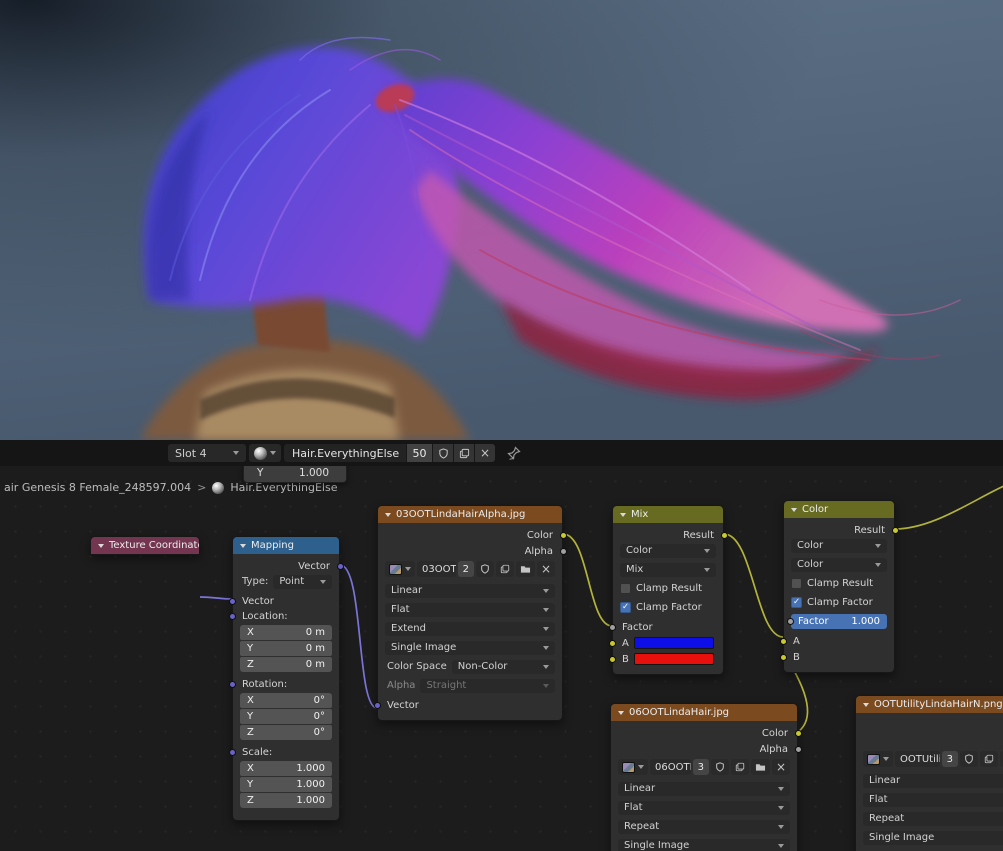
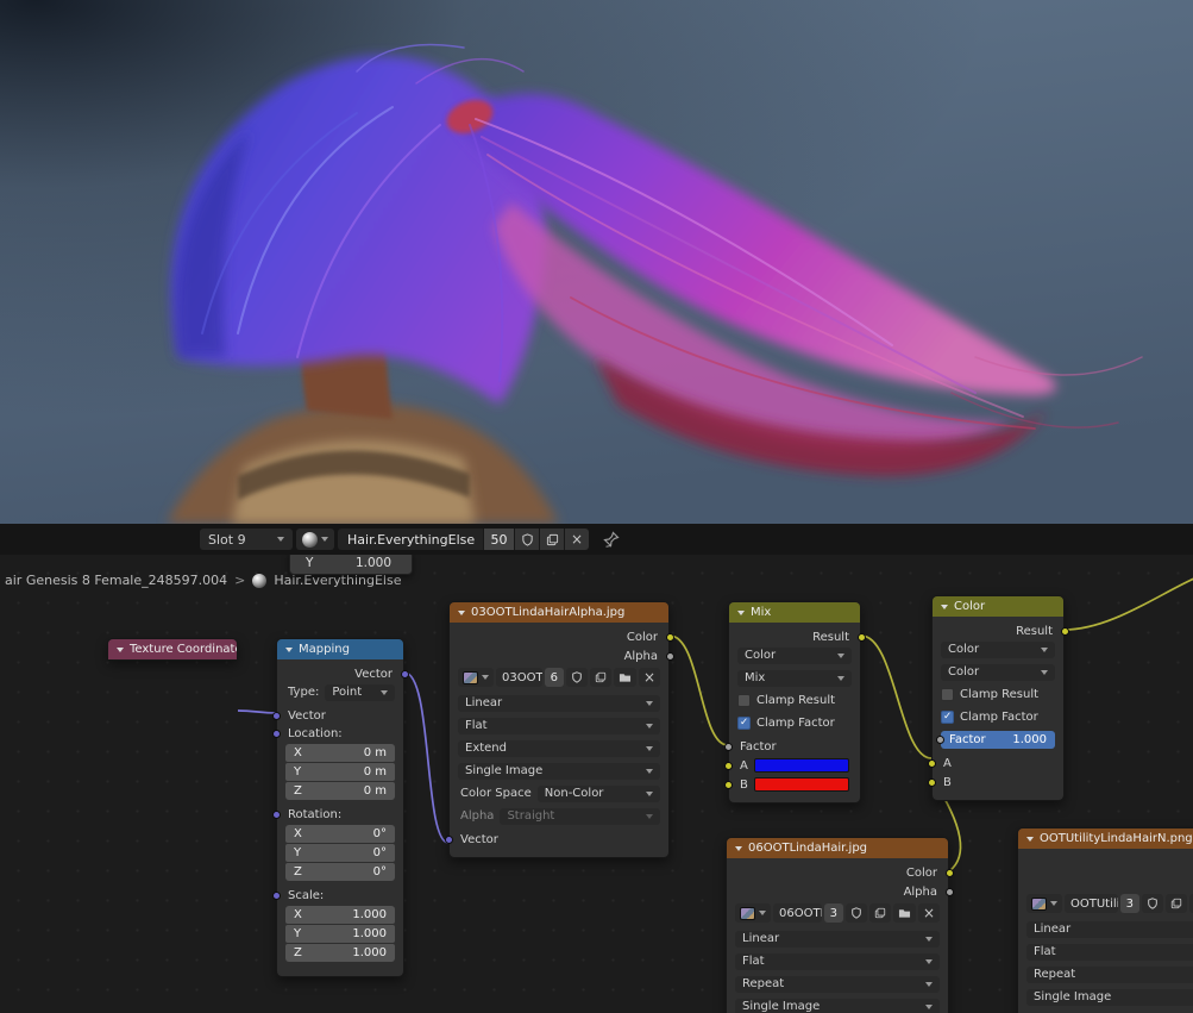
- Slot 4
+ Slot 9
  Hair.EverythingElse
  50
  ×
  air Genesis 8 Female_248597.004
  >
  Hair.EverythingElse
  Y
  1.000
  Texture Coordinat
  Mapping
  Vector
  Type:
  Point
  Vector
  Location:
  X
  0 m
  Y
  0 m
  Z
  0 m
  Rotation:
  X
  0°
  Y
  0°
  Z
  0°
  Scale:
  X
  1.000
  Y
  1.000
  Z
  1.000
  03OOTLindaHairAlpha.jpg
  Color
  Alpha
- 2
+ 6
  ×
  Linear
  Flat
  Extend
  Single Image
  Color Space
  Non-Color
  Alpha
  Straight
  Vector
  Mix
  Result
  Color
  Mix
  Clamp Result
  ✓
  Clamp Factor
  Factor
  A
  B
  Color
  Result
  Color
  Color
  Clamp Result
  ✓
  Clamp Factor
  Factor
  1.000
  A
  B
  06OOTLindaHair.jpg
  Color
  Alpha
  3
  ×
  Linear
  Flat
  Repeat
  Single Image
  OOTUtilityLindaHairN.png
  3
  Linear
  Flat
  Repeat
  Single Image
